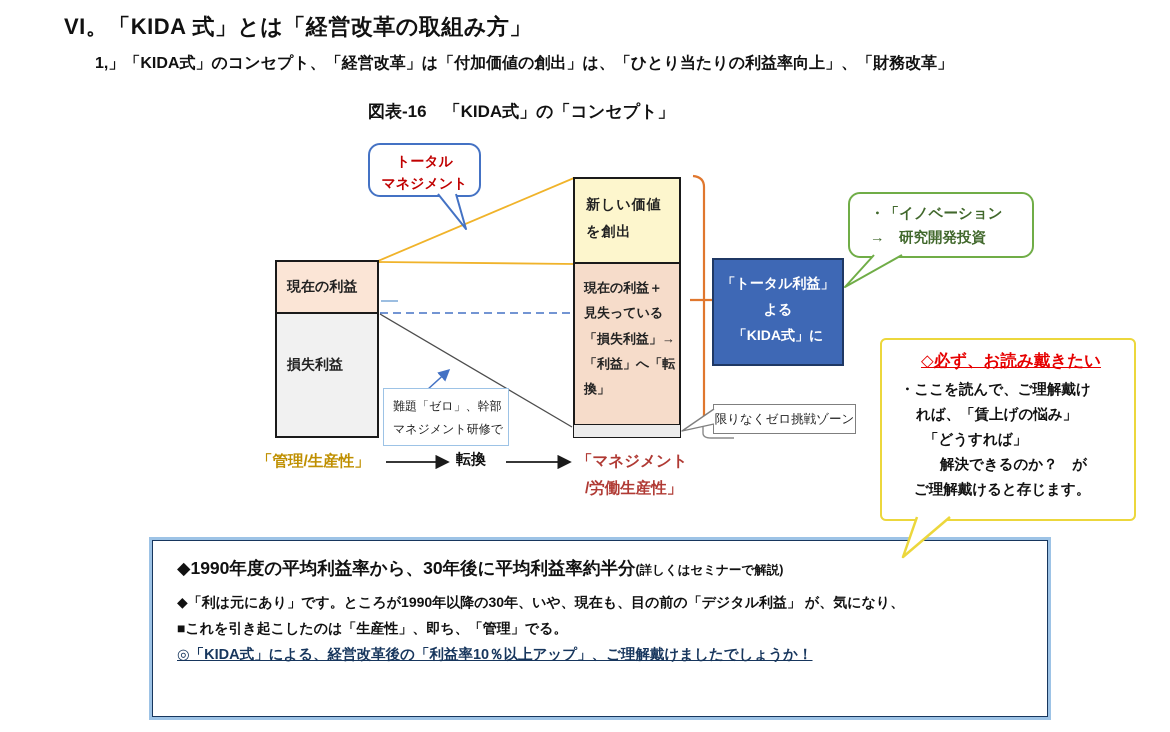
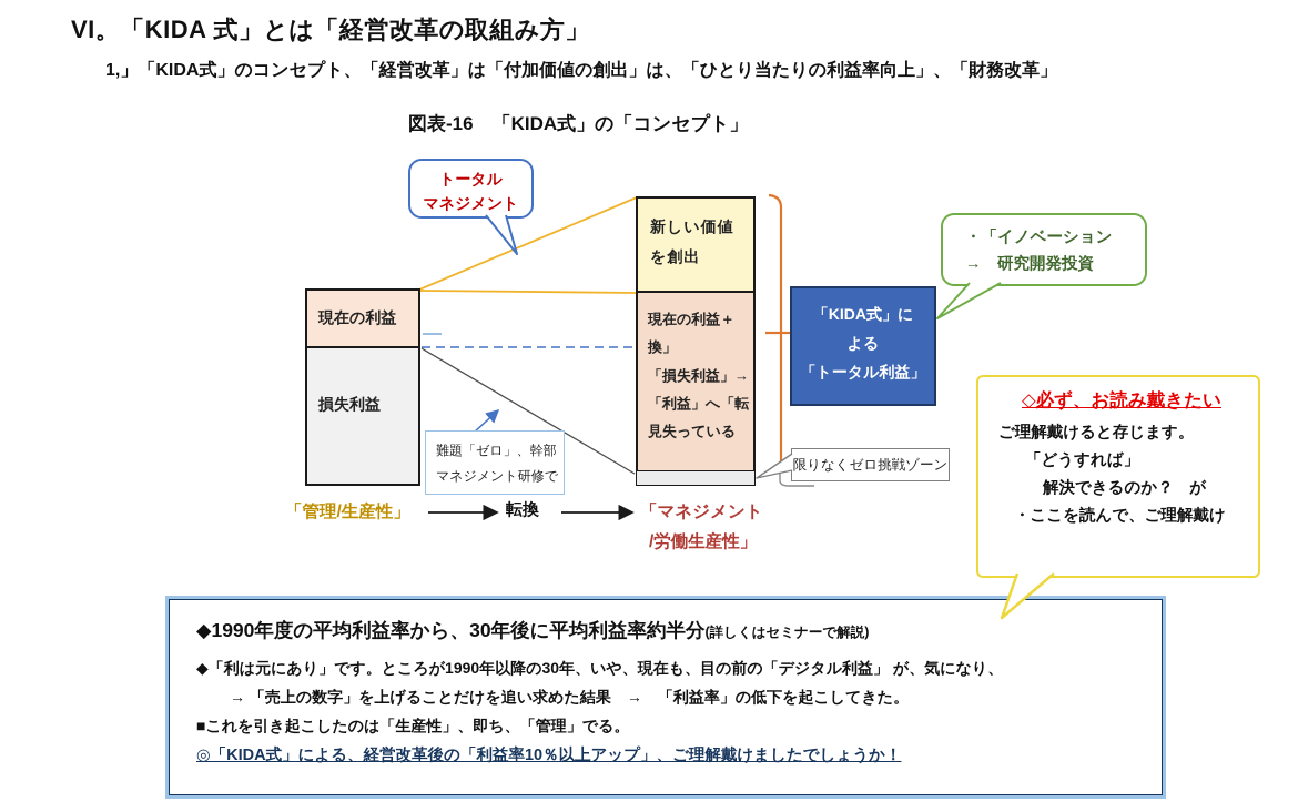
  VI。「KIDA 式」とは「経営改革の取組み方」
  1,」「KIDA式」のコンセプト、「経営改革」は「付加価値の創出」は、「ひとり当たりの利益率向上」、「財務改革」
  図表-16 「KIDA式」の「コンセプト」
  現在の利益
  損失利益
  新しい価値
  を創出
  現在の利益＋
- 見失っている
+ 換」
  「損失利益」→
  「利益」へ「転
- 換」
+ 見失っている
- 「トータル利益」
+ 「KIDA式」に
  よる
- 「KIDA式」に
+ 「トータル利益」
  トータル
  マネジメント
  ・「イノベーション
  → 研究開発投資
  ◇必ず、お読み戴きたい
- ・ここを読んで、ご理解戴け
+ ご理解戴けると存じます。
- れば、「賃上げの悩み」
  「どうすれば」
  解決できるのか？ が
- ご理解戴けると存じます。
+ ・ここを読んで、ご理解戴け
  難題「ゼロ」、幹部
  マネジメント研修で
  限りなくゼロ挑戦ゾーン
  「管理/生産性」
  転換
  「マネジメント
  /労働生産性」
  ◆1990年度の平均利益率から、30年後に平均利益率約半分(詳しくはセミナーで解説)
  ◆「利は元にあり」です。ところが1990年以降の30年、いや、現在も、目の前の「デジタル利益」 が、気になり、
+ → 「売上の数字」を上げることだけを追い求めた結果 → 「利益率」の低下を起こしてきた。
  ■これを引き起こしたのは「生産性」、即ち、「管理」でる。
  ◎「KIDA式」による、経営改革後の「利益率10％以上アップ」、ご理解戴けましたでしょうか！
